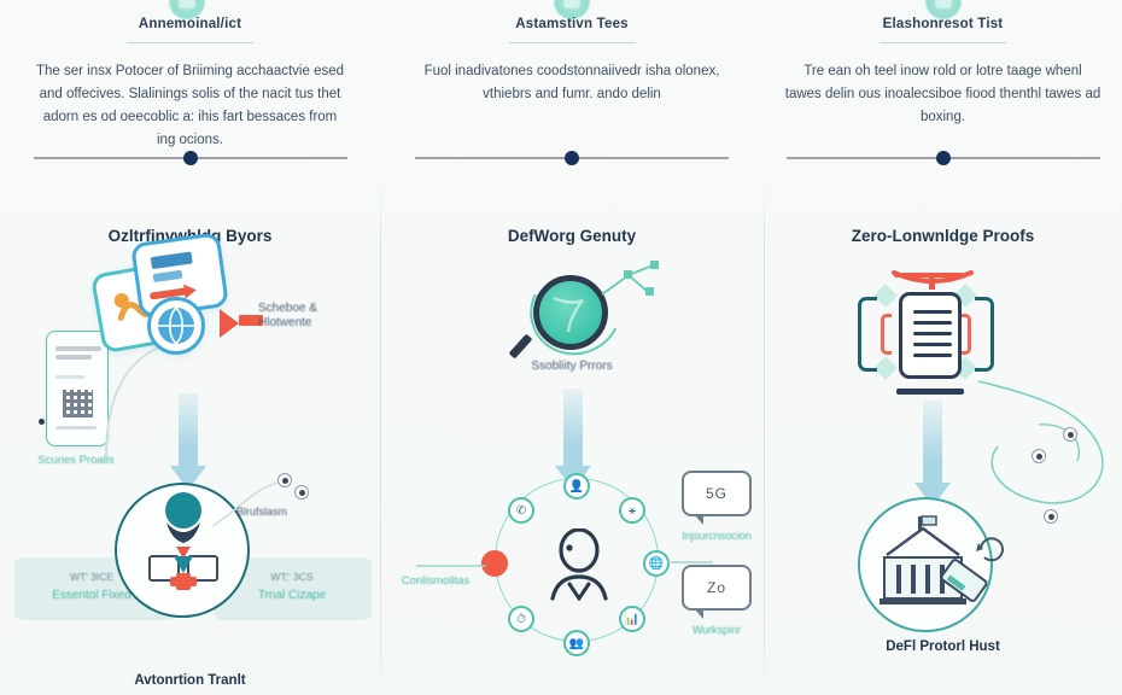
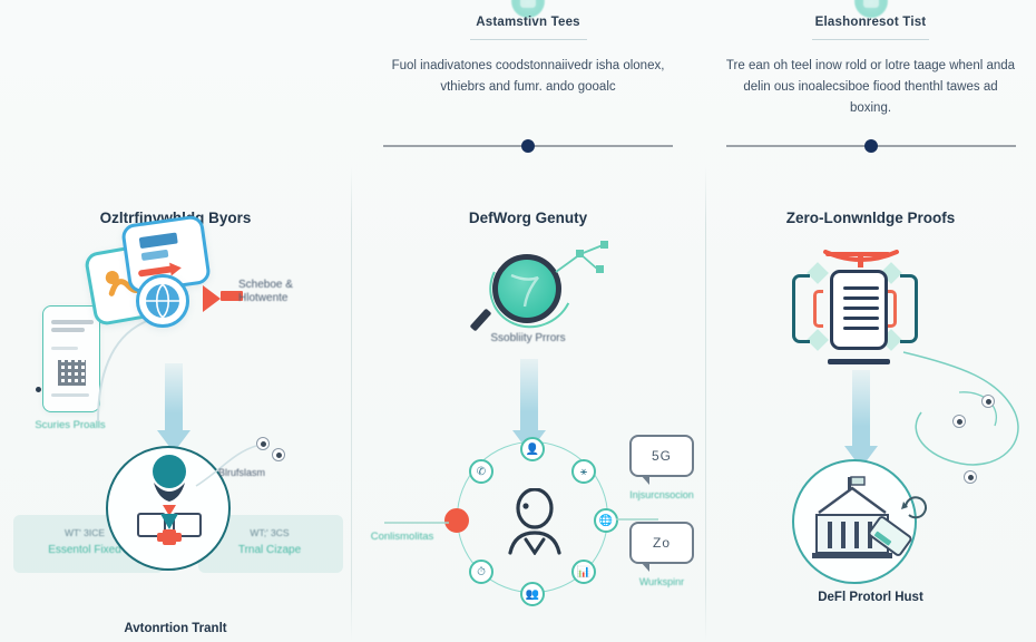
- Annemoinal/ict
- The ser insx Potocer of Briiming acchaactvie esed and offecives. Slalinings solis of the nacit tus thet adorn es od oeecoblic a: ihis fart bessaces from ing ocions.
  Astamstivn Tees
- Fuol inadivatones coodstonnaiivedr isha olonex, vthiebrs and fumr. ando delin
+ Fuol inadivatones coodstonnaiivedr isha olonex, vthiebrs and fumr. ando gooalc
  Elashonresot Tist
- Tre ean oh teel inow rold or lotre taage whenl tawes delin ous inoalecsiboe fiood thenthl tawes ad boxing.
+ Tre ean oh teel inow rold or lotre taage whenl anda delin ous inoalecsiboe fiood thenthl tawes ad boxing.
  Ozltrfinvg Byors
  Scuries Proalls
  Scheboe & Hlotwente
  WT' 3ICE
  Essentol Fixed
  WT;' 3CS
  Trnal Cizape
  Blrufslasm
  Avtonrtion Tranlt
  DefWorg Genuty
  Ssobliity Prrors
  👤
  ⚹
  ✆
  🌐
  ⏱
  📊
  👥
  Conlismolitas
  5G
  Injsurcnsocion
  Zo
  Wurkspinr
  Zero-Lonwnldge Proofs
  DeFl Protorl Hust
